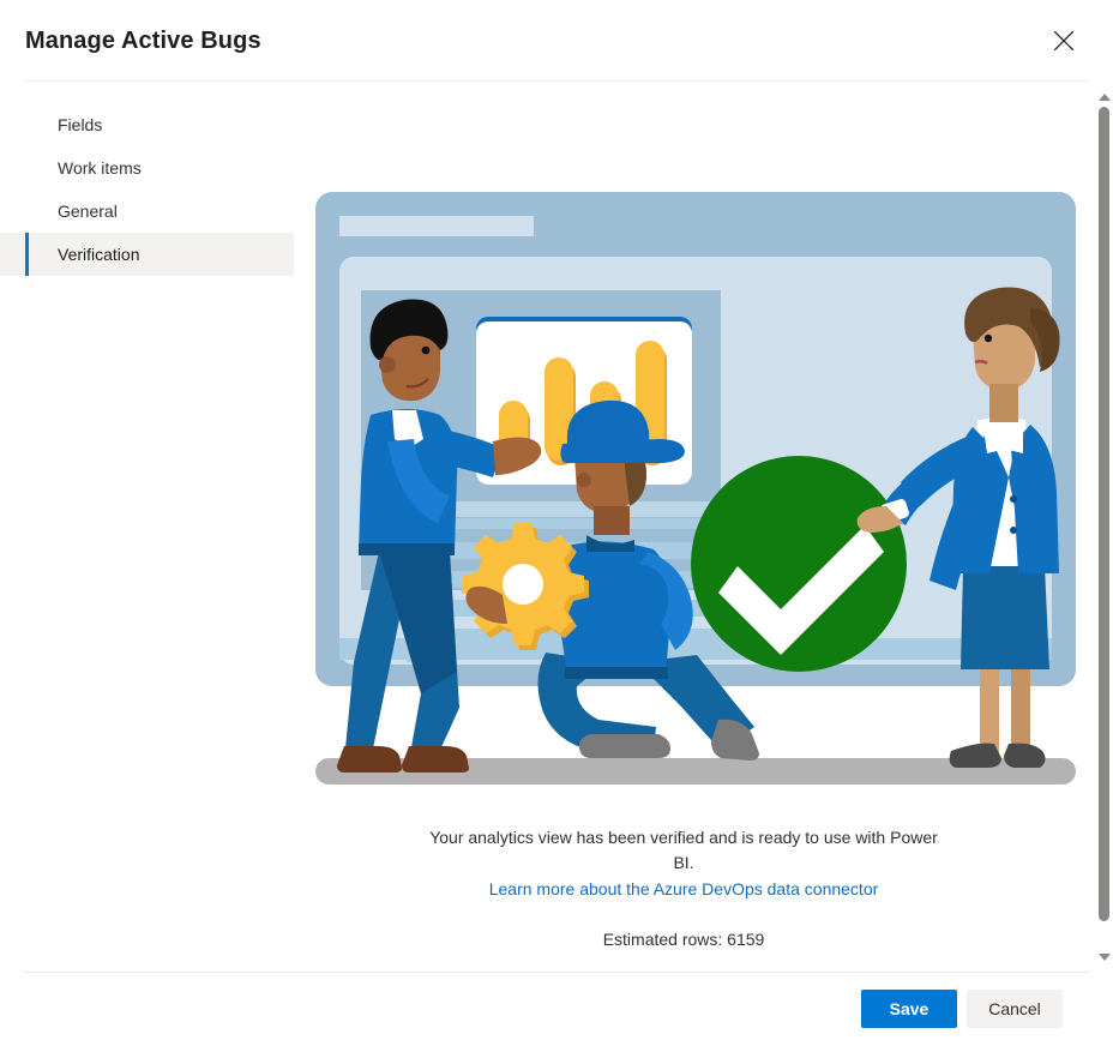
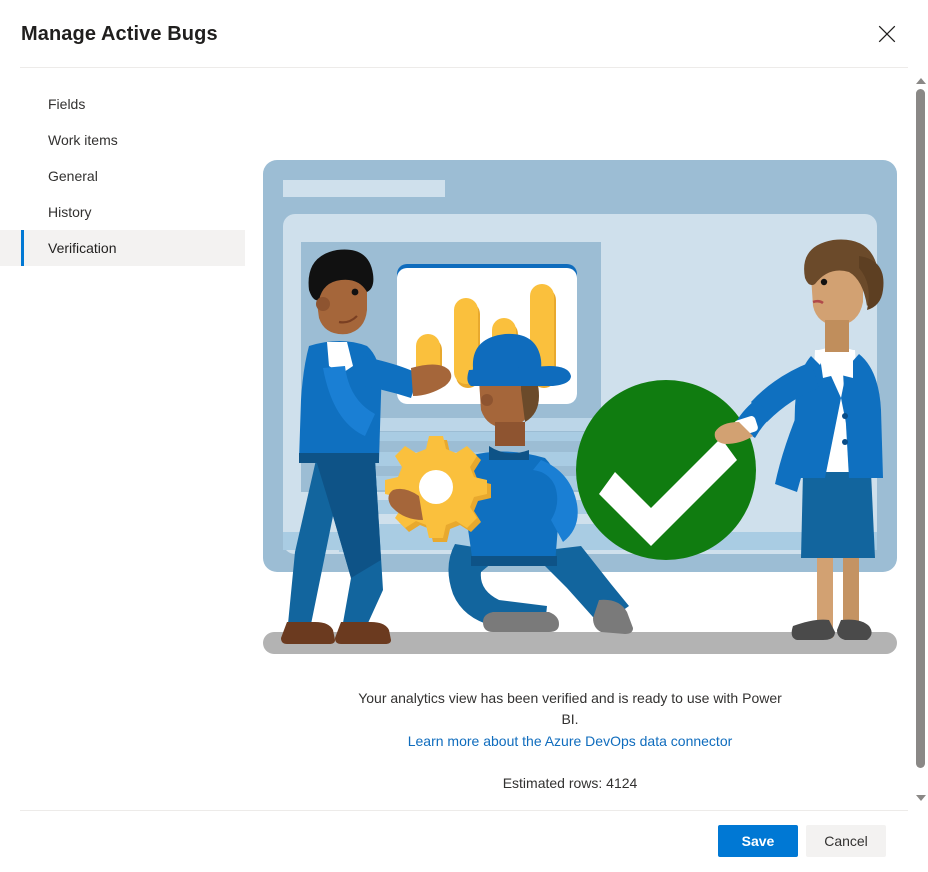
  Manage Active Bugs
  Fields
  Work items
  General
+ History
  Verification
  Your analytics view has been verified and is ready to use with Power BI.
  Learn more about the Azure DevOps data connector
- Estimated rows: 6159
+ Estimated rows: 4124
  Save
  Cancel
